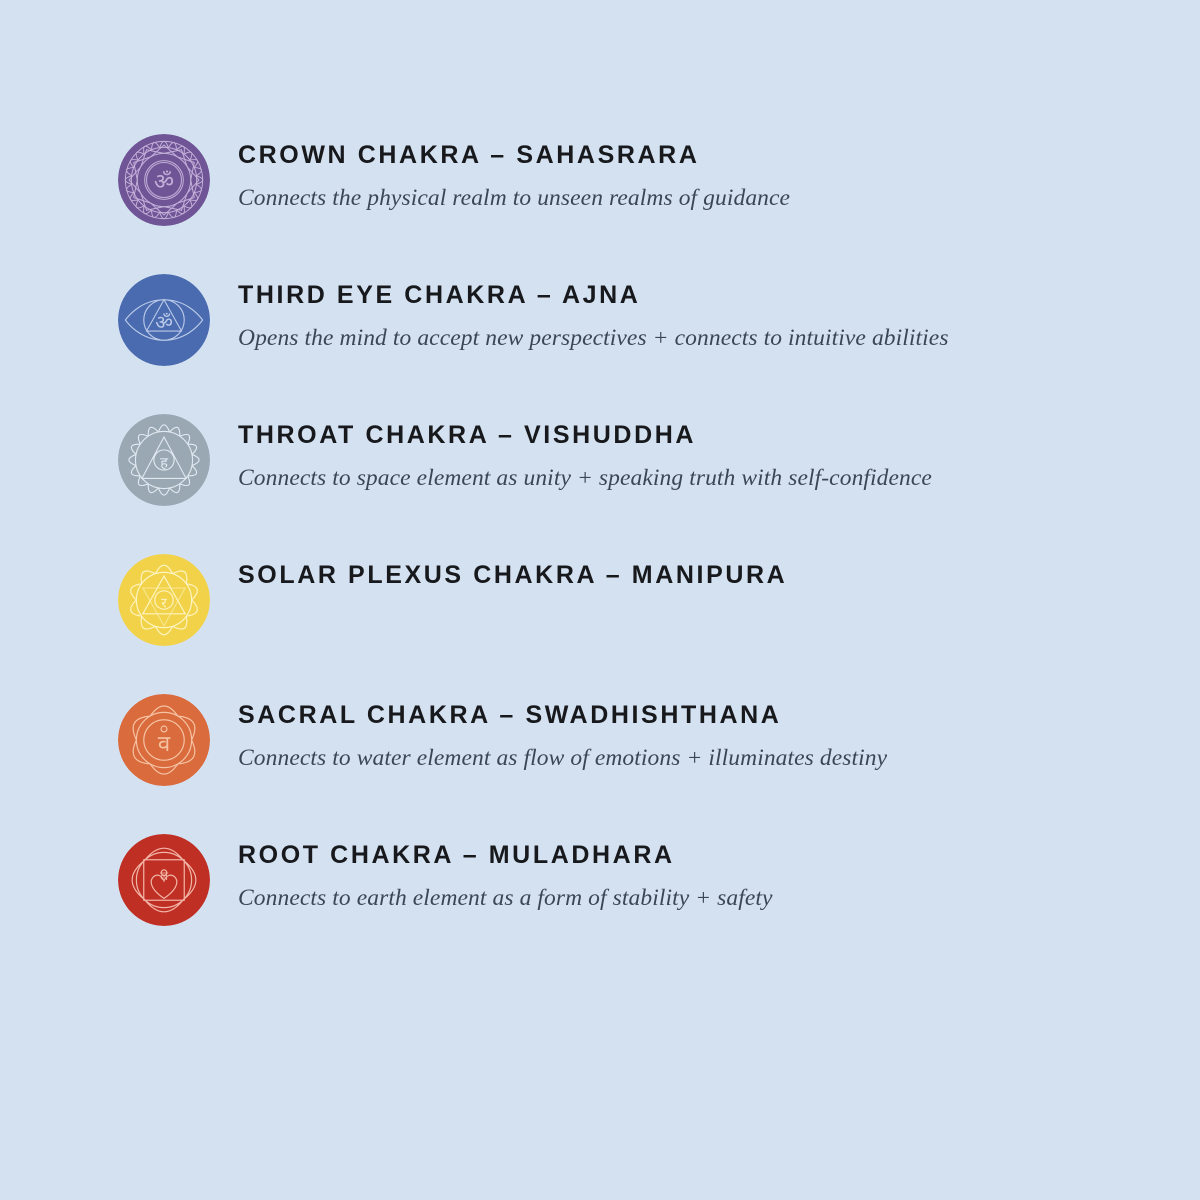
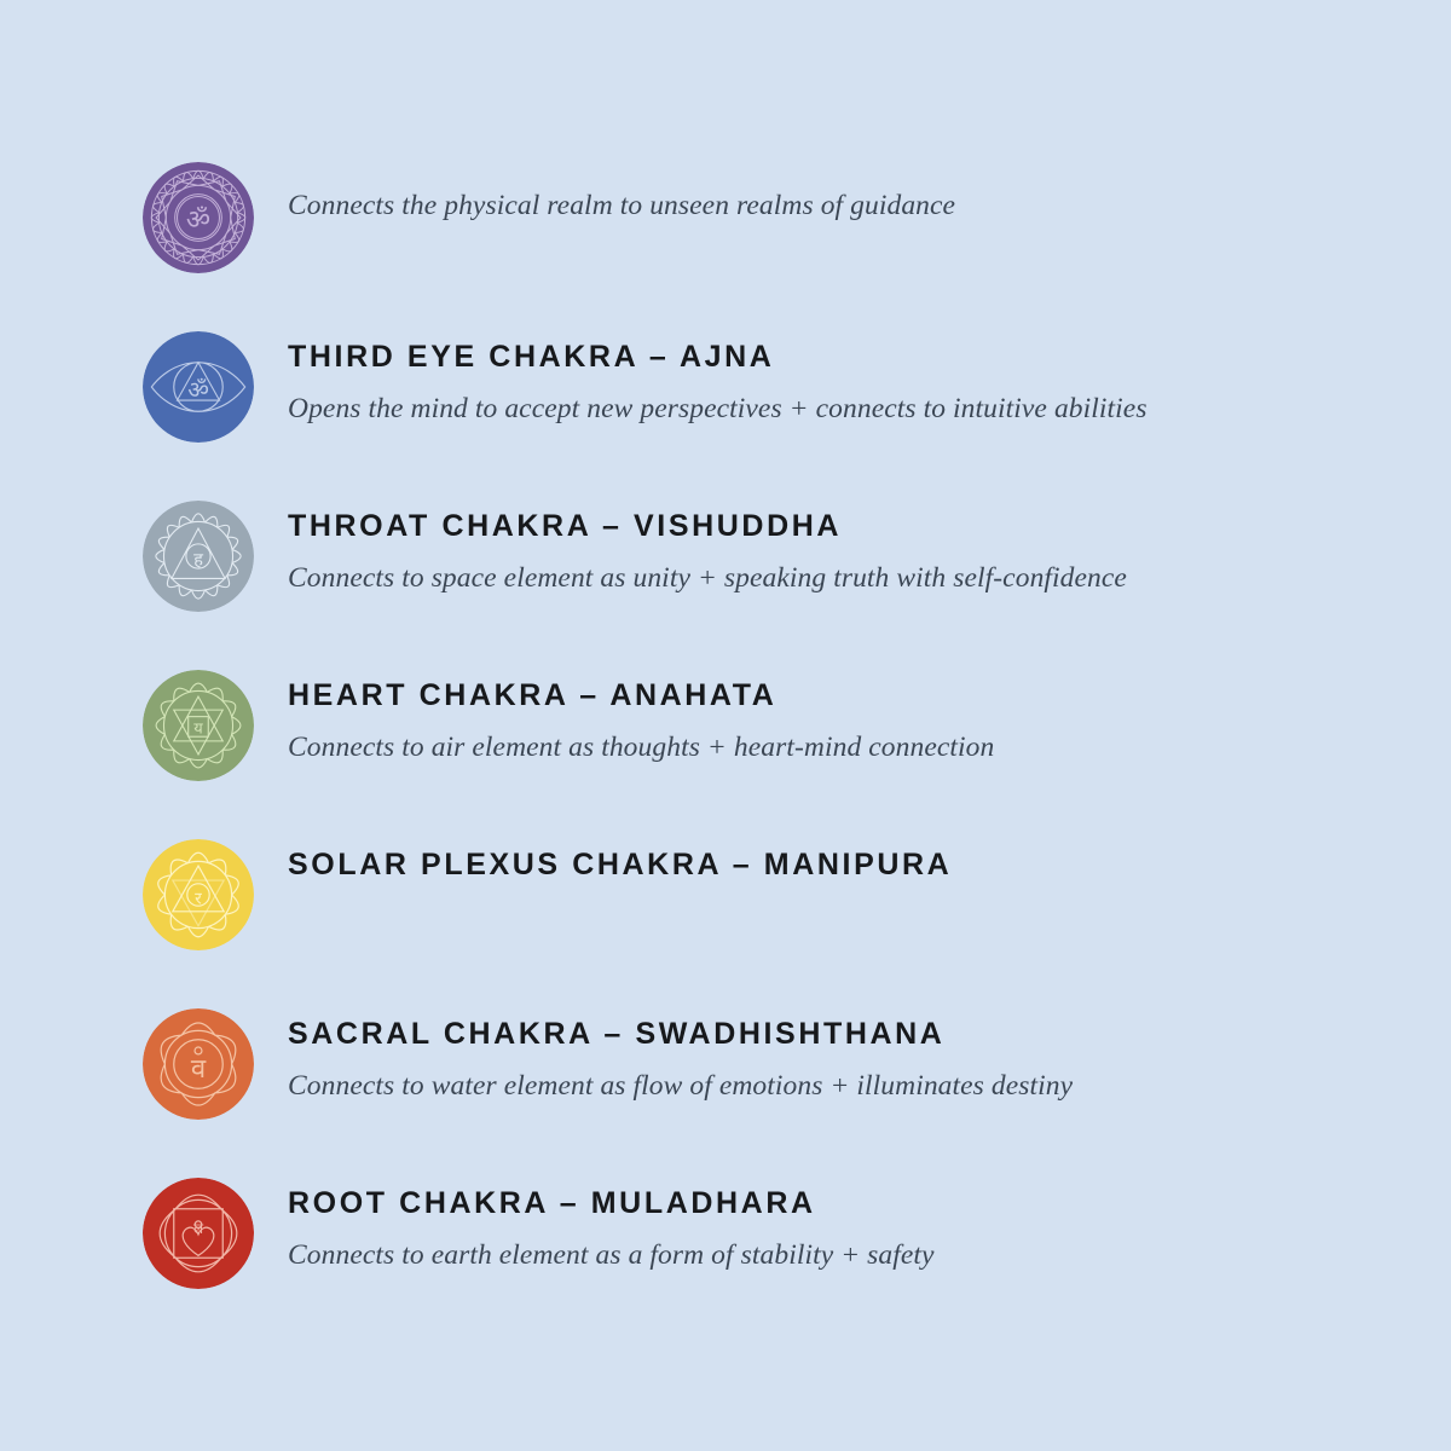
  ॐ
- CROWN CHAKRA – SAHASRARA
  Connects the physical realm to unseen realms of guidance
  ॐ
  THIRD EYE CHAKRA – AJNA
  Opens the mind to accept new perspectives + connects to intuitive abilities
  ह
  THROAT CHAKRA – VISHUDDHA
  Connects to space element as unity + speaking truth with self-confidence
+ य
+ HEART CHAKRA – ANAHATA
+ Connects to air element as thoughts + heart-mind connection
  र
  SOLAR PLEXUS CHAKRA – MANIPURA
  व
  SACRAL CHAKRA – SWADHISHTHANA
  Connects to water element as flow of emotions + illuminates destiny
  ल
  ROOT CHAKRA – MULADHARA
  Connects to earth element as a form of stability + safety
